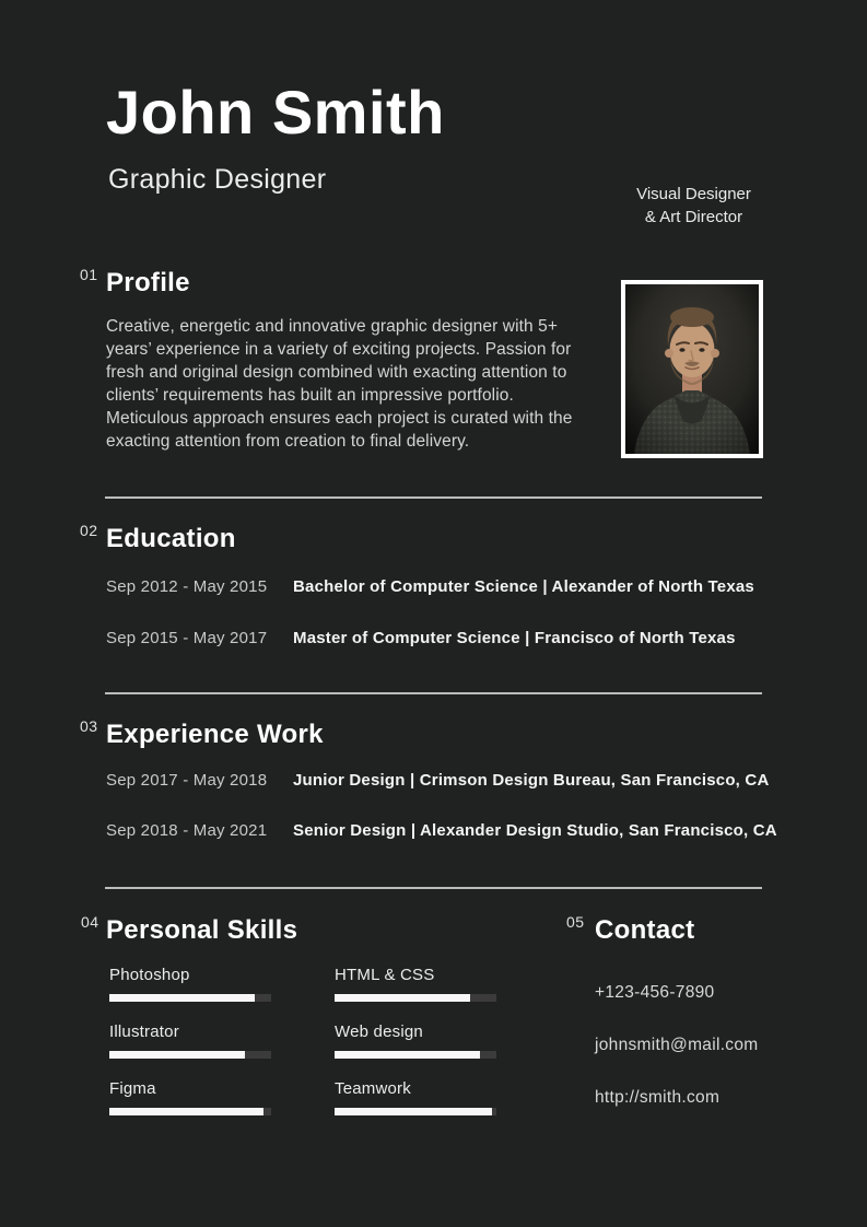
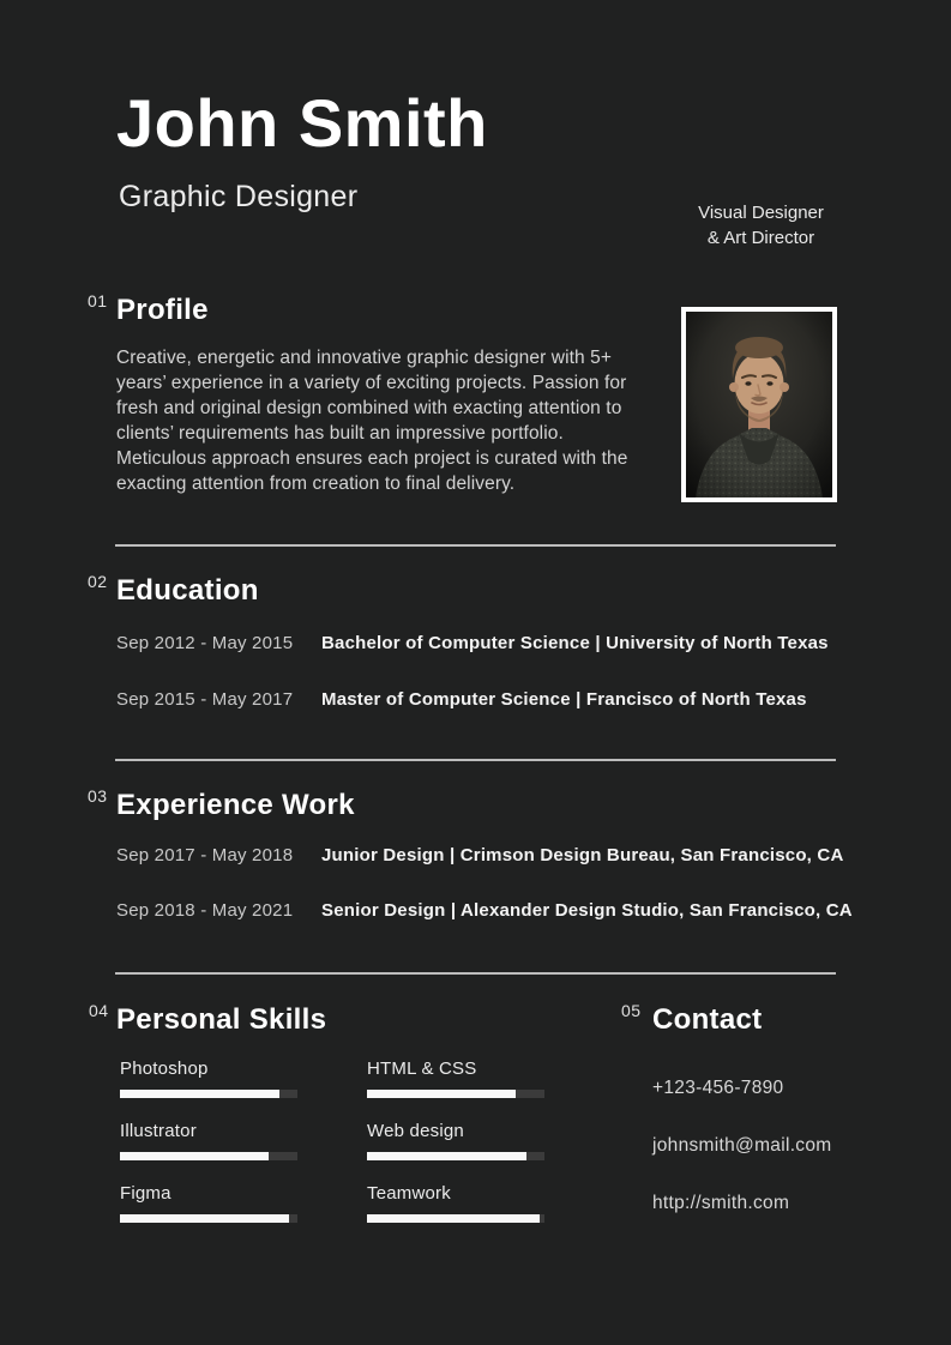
  John Smith
  Graphic Designer
  Visual Designer
  & Art Director
  01
  Profile
  Creative, energetic and innovative graphic designer with 5+
  years’ experience in a variety of exciting projects. Passion for
  fresh and original design combined with exacting attention to
  clients’ requirements has built an impressive portfolio.
  Meticulous approach ensures each project is curated with the
  exacting attention from creation to final delivery.
  02
  Education
  Sep 2012 - May 2015
- Bachelor of Computer Science | Alexander of North Texas
+ Bachelor of Computer Science | University of North Texas
  Sep 2015 - May 2017
  Master of Computer Science | Francisco of North Texas
  03
  Experience Work
  Sep 2017 - May 2018
  Junior Design | Crimson Design Bureau, San Francisco, CA
  Sep 2018 - May 2021
  Senior Design | Alexander Design Studio, San Francisco, CA
  04
  Personal Skills
  Photoshop
  Illustrator
  Figma
  HTML & CSS
  Web design
  Teamwork
  05
  Contact
  +123-456-7890
  johnsmith@mail.com
  http://smith.com
